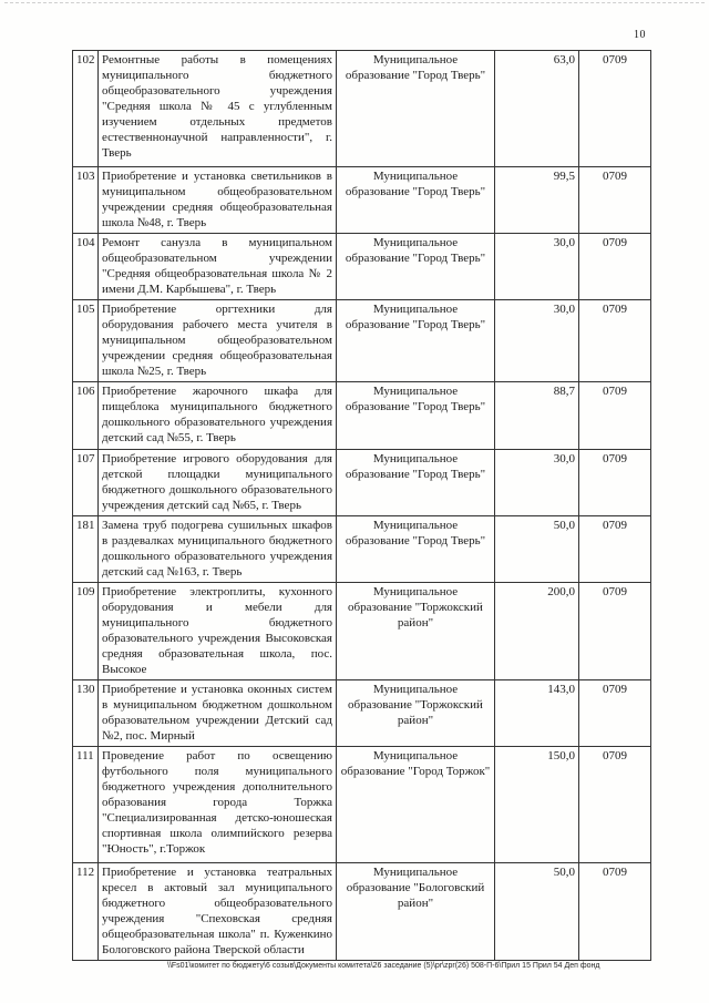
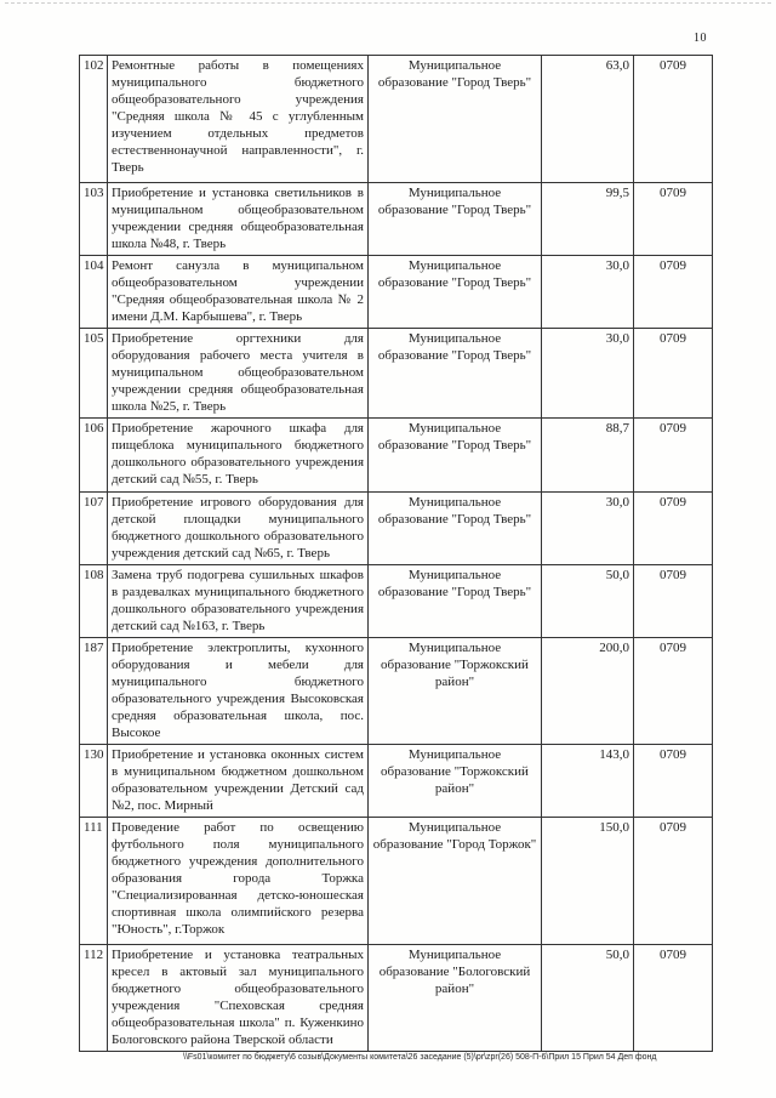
  10
  102	Ремонтные работы в помещениях муниципального бюджетного общеобразовательного учреждения "Средняя школа № 45 с углубленным изучением отдельных предметов естественнонаучной направленности", г. Тверь	Муниципальное образование "Город Тверь"	63,0	0709
  103	Приобретение и установка светильников в муниципальном общеобразовательном учреждении средняя общеобразовательная школа №48, г. Тверь	Муниципальное образование "Город Тверь"	99,5	0709
  104	Ремонт санузла в муниципальном общеобразовательном учреждении "Средняя общеобразовательная школа № 2 имени Д.М. Карбышева", г. Тверь	Муниципальное образование "Город Тверь"	30,0	0709
  105	Приобретение оргтехники для оборудования рабочего места учителя в муниципальном общеобразовательном учреждении средняя общеобразовательная школа №25, г. Тверь	Муниципальное образование "Город Тверь"	30,0	0709
  106	Приобретение жарочного шкафа для пищеблока муниципального бюджетного дошкольного образовательного учреждения детский сад №55, г. Тверь	Муниципальное образование "Город Тверь"	88,7	0709
  107	Приобретение игрового оборудования для детской площадки муниципального бюджетного дошкольного образовательного учреждения детский сад №65, г. Тверь	Муниципальное образование "Город Тверь"	30,0	0709
- 181	Замена труб подогрева сушильных шкафов в раздевалках муниципального бюджетного дошкольного образовательного учреждения детский сад №163, г. Тверь	Муниципальное образование "Город Тверь"	50,0	0709
+ 108	Замена труб подогрева сушильных шкафов в раздевалках муниципального бюджетного дошкольного образовательного учреждения детский сад №163, г. Тверь	Муниципальное образование "Город Тверь"	50,0	0709
- 109	Приобретение электроплиты, кухонного оборудования и мебели для муниципального бюджетного образовательного учреждения Высоковская средняя образовательная школа, пос. Высокое	Муниципальное образование "Торжокский район"	200,0	0709
+ 187	Приобретение электроплиты, кухонного оборудования и мебели для муниципального бюджетного образовательного учреждения Высоковская средняя образовательная школа, пос. Высокое	Муниципальное образование "Торжокский район"	200,0	0709
  130	Приобретение и установка оконных систем в муниципальном бюджетном дошкольном образовательном учреждении Детский сад №2, пос. Мирный	Муниципальное образование "Торжокский район"	143,0	0709
  111	Проведение работ по освещению футбольного поля муниципального бюджетного учреждения дополнительного образования города Торжка "Специализированная детско-юношеская спортивная школа олимпийского резерва "Юность", г.Торжок	Муниципальное образование "Город Торжок"	150,0	0709
  112	Приобретение и установка театральных кресел в актовый зал муниципального бюджетного общеобразовательного учреждения "Спеховская средняя общеобразовательная школа" п. Куженкино Бологовского района Тверской области	Муниципальное образование "Бологовский район"	50,0	0709
